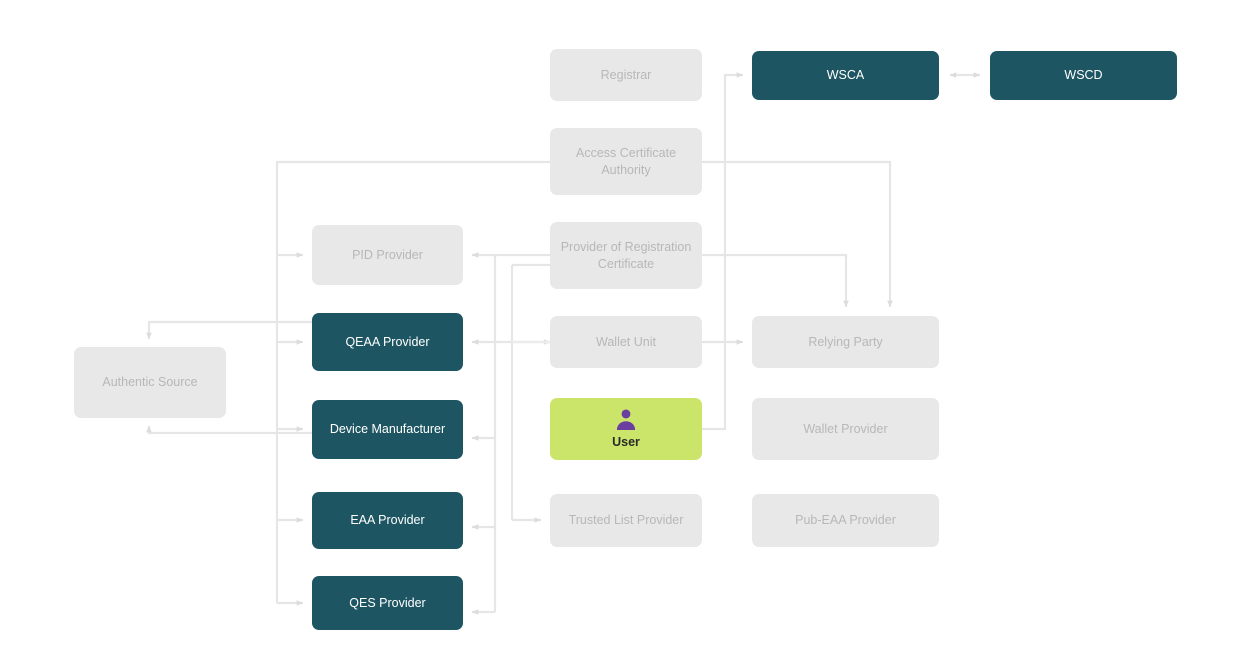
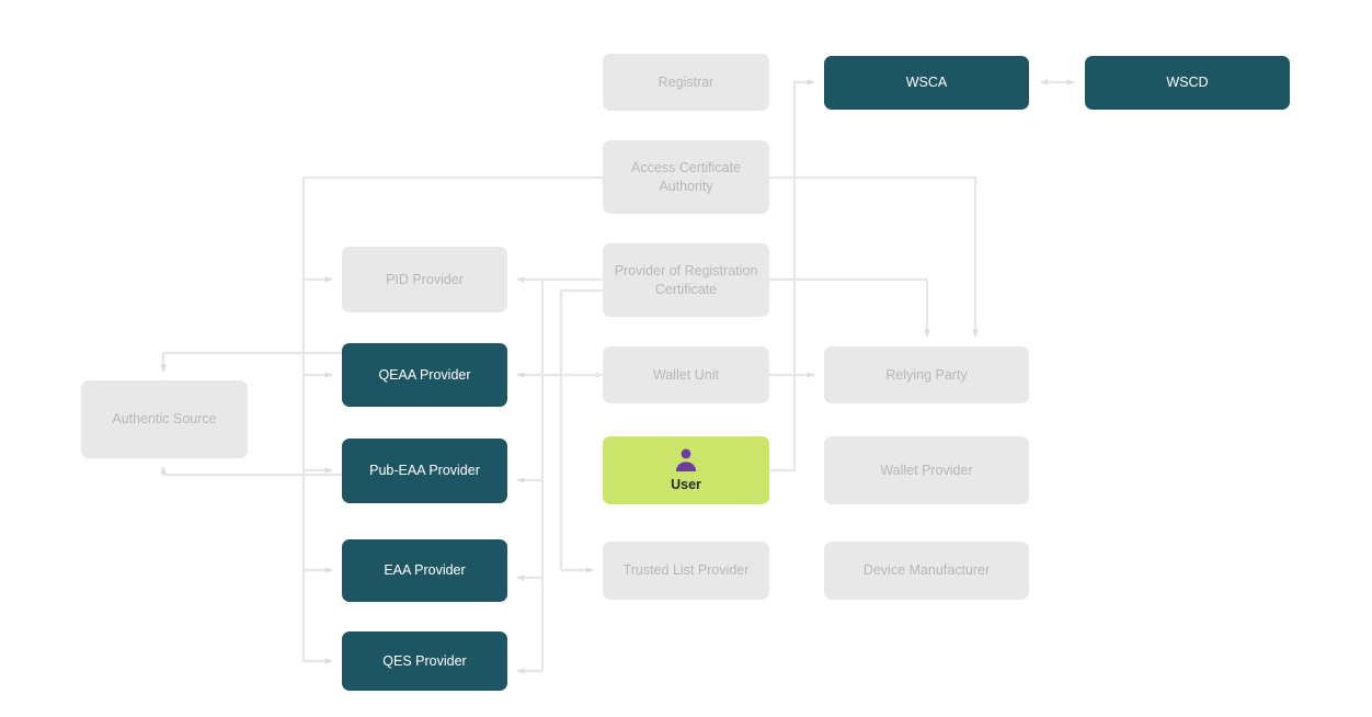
  Authentic Source
  PID Provider
  QEAA Provider
- Device Manufacturer
+ Pub-EAA Provider
  EAA Provider
  QES Provider
  Registrar
  Access Certificate
  Authority
  Provider of Registration
  Certificate
  Wallet Unit
  User
  Trusted List Provider
  WSCA
  WSCD
  Relying Party
  Wallet Provider
- Pub-EAA Provider
+ Device Manufacturer
